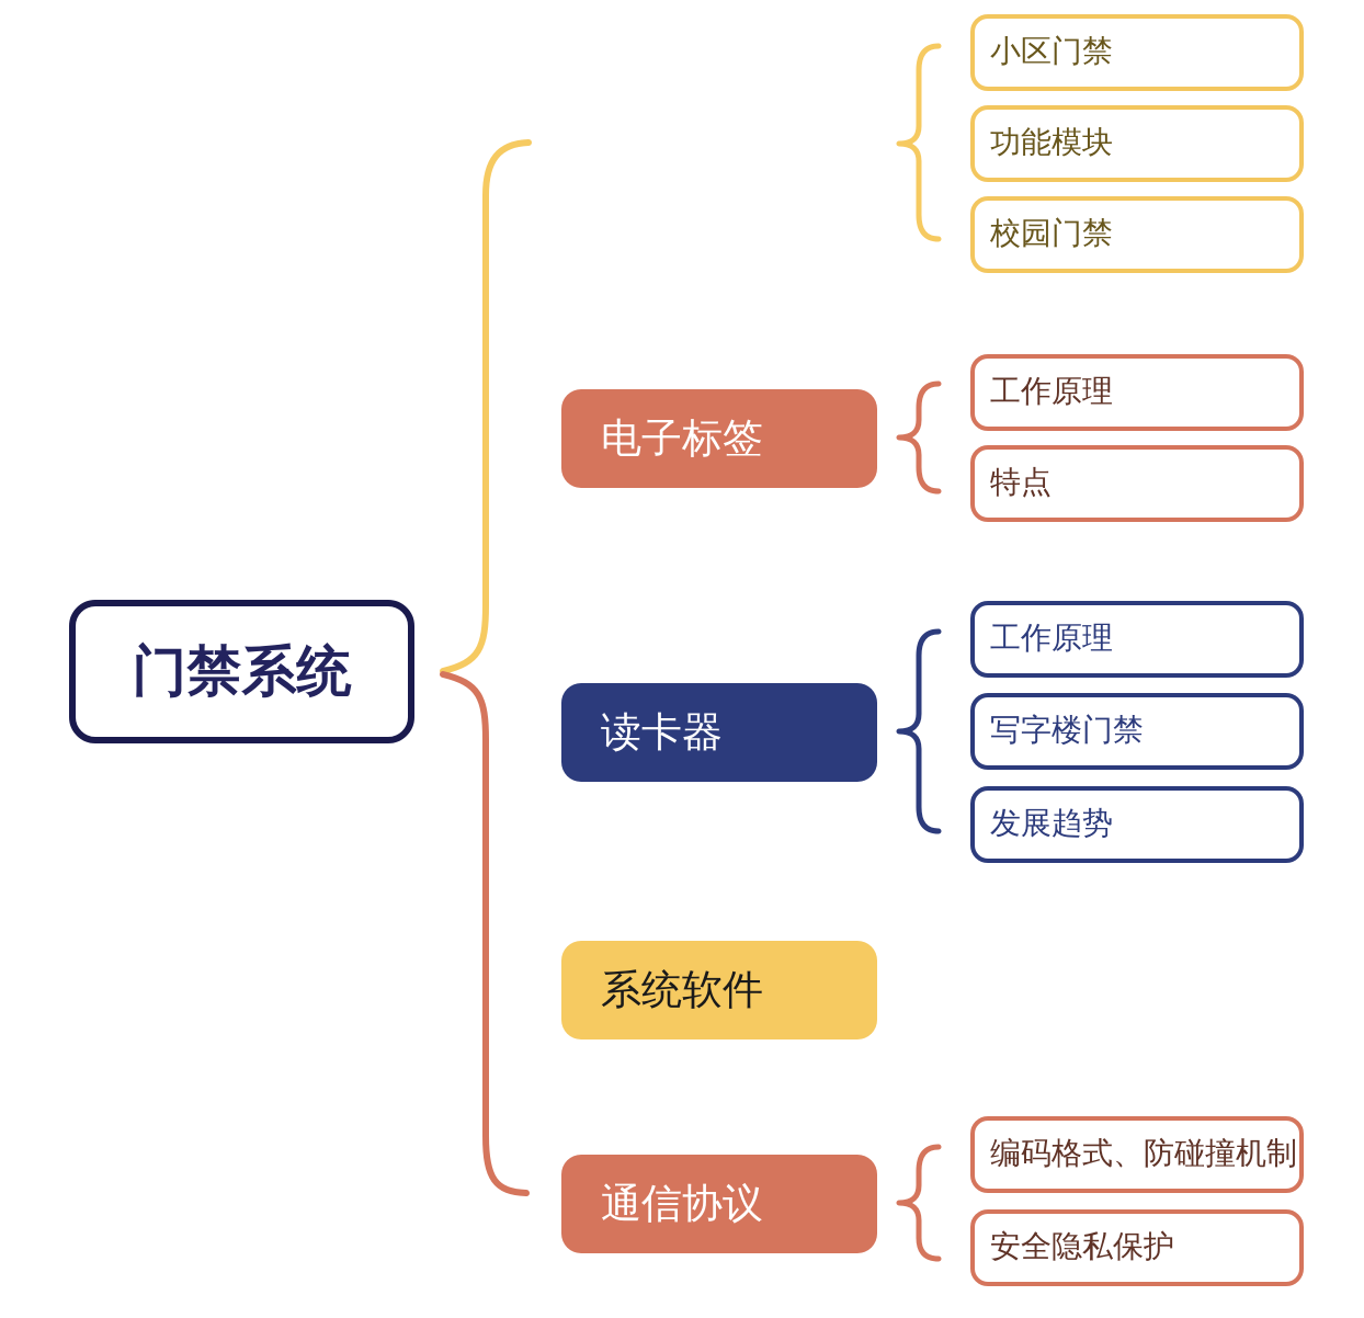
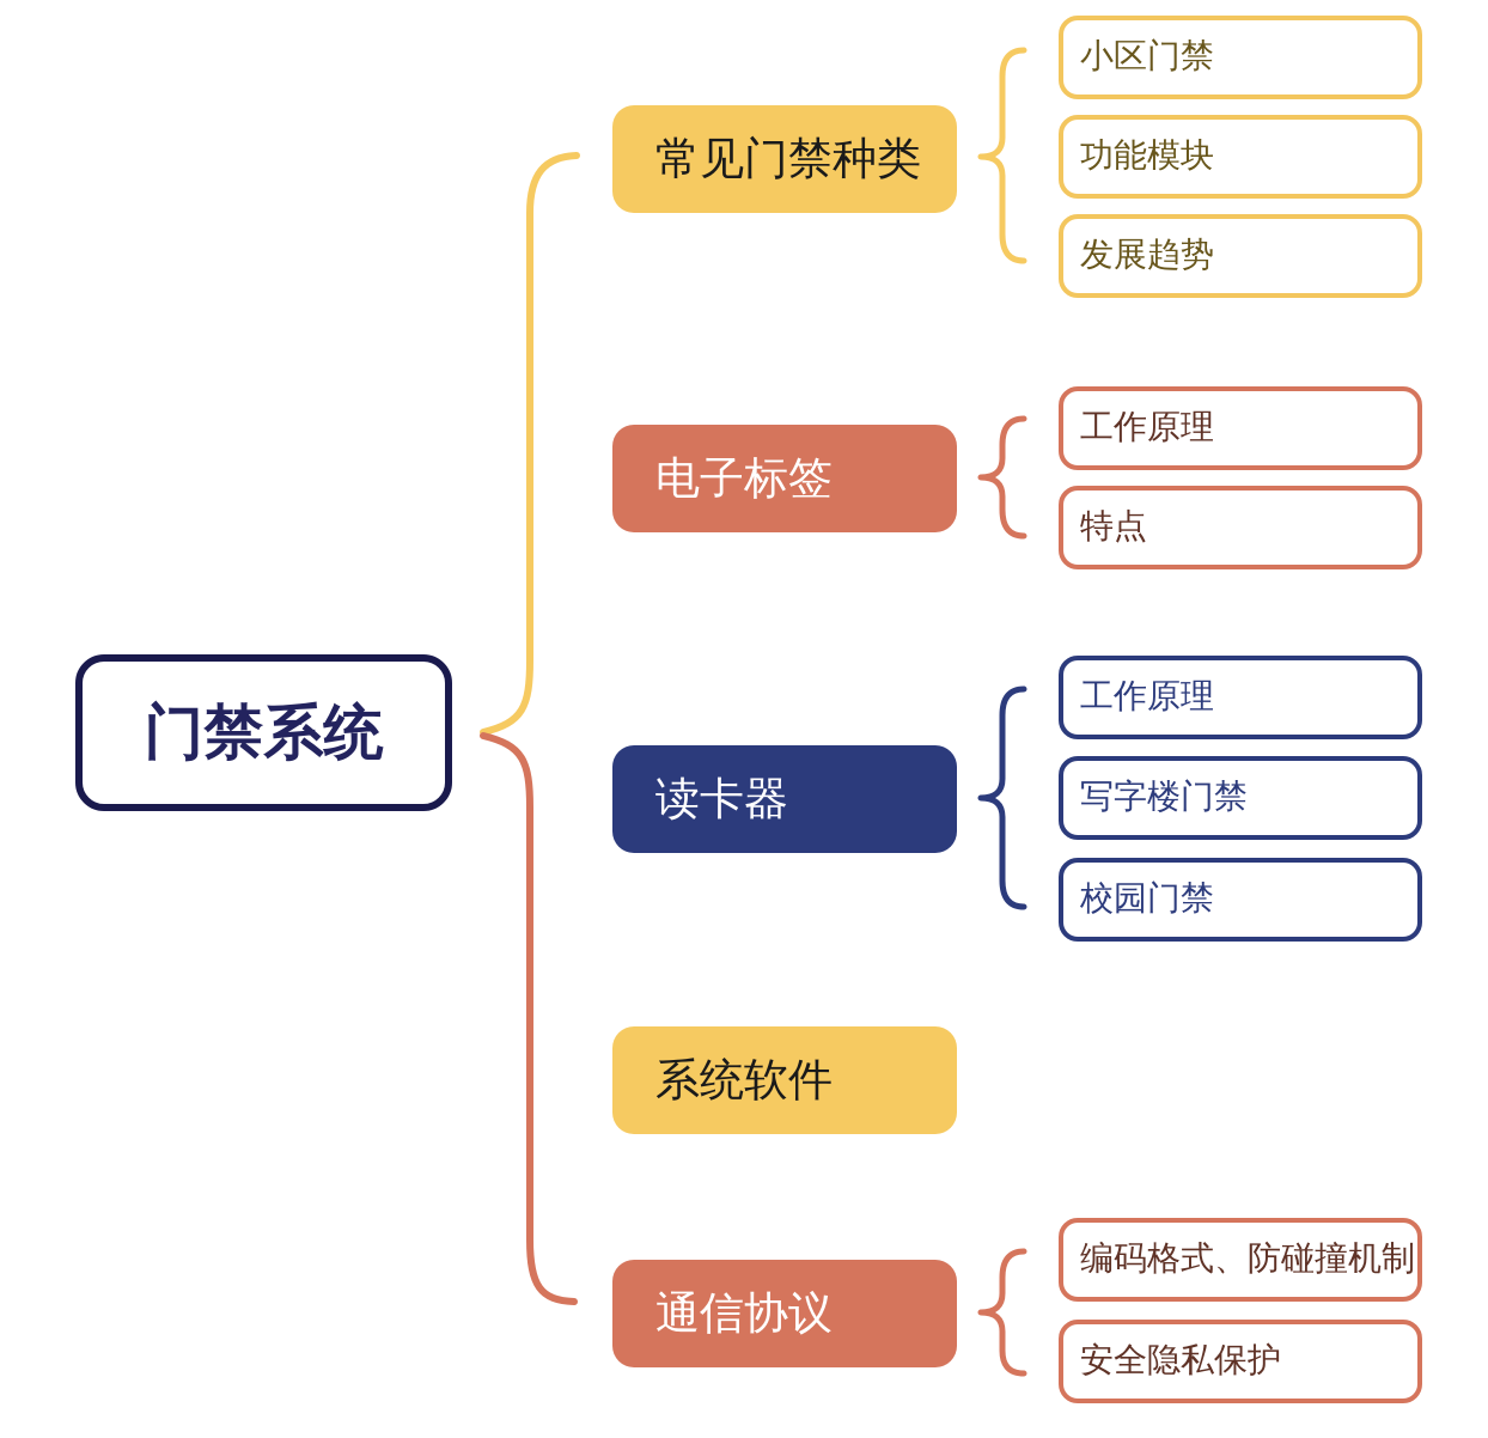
  门禁系统
+ 常见门禁种类
  小区门禁
  功能模块
- 校园门禁
+ 发展趋势
  电子标签
  工作原理
  特点
  读卡器
  工作原理
  写字楼门禁
- 发展趋势
+ 校园门禁
  系统软件
  通信协议
  编码格式、防碰撞机制
  安全隐私保护
